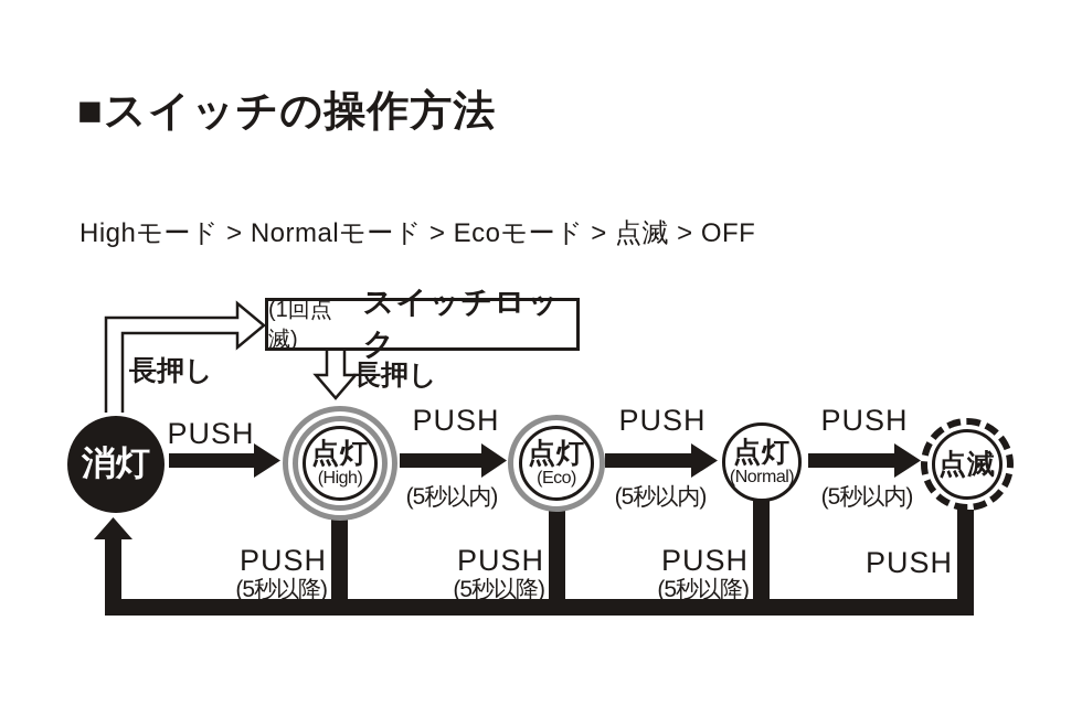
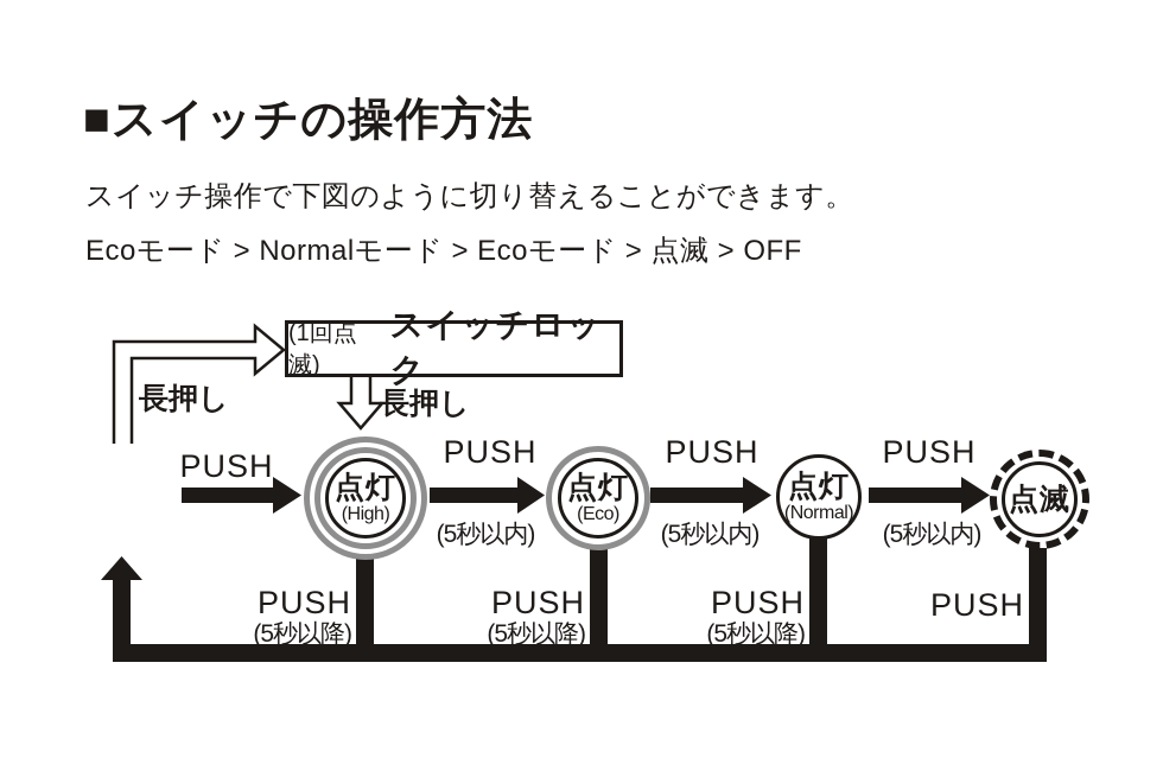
  ■スイッチの操作方法
+ スイッチ操作で下図のように切り替えることができます。
- Highモード > Normalモード > Ecoモード > 点滅 > OFF
+ Ecoモード > Normalモード > Ecoモード > 点滅 > OFF
  (1回点滅)
  スイッチロック
  長押し
  長押し
- 消灯
  点灯
  (High)
  点灯
  (Eco)
  点灯
  (Normal)
  点滅
  PUSH
  PUSH
  (5秒以内)
  PUSH
  (5秒以内)
  PUSH
  (5秒以内)
  PUSH
  (5秒以降)
  PUSH
  (5秒以降)
  PUSH
  (5秒以降)
  PUSH
